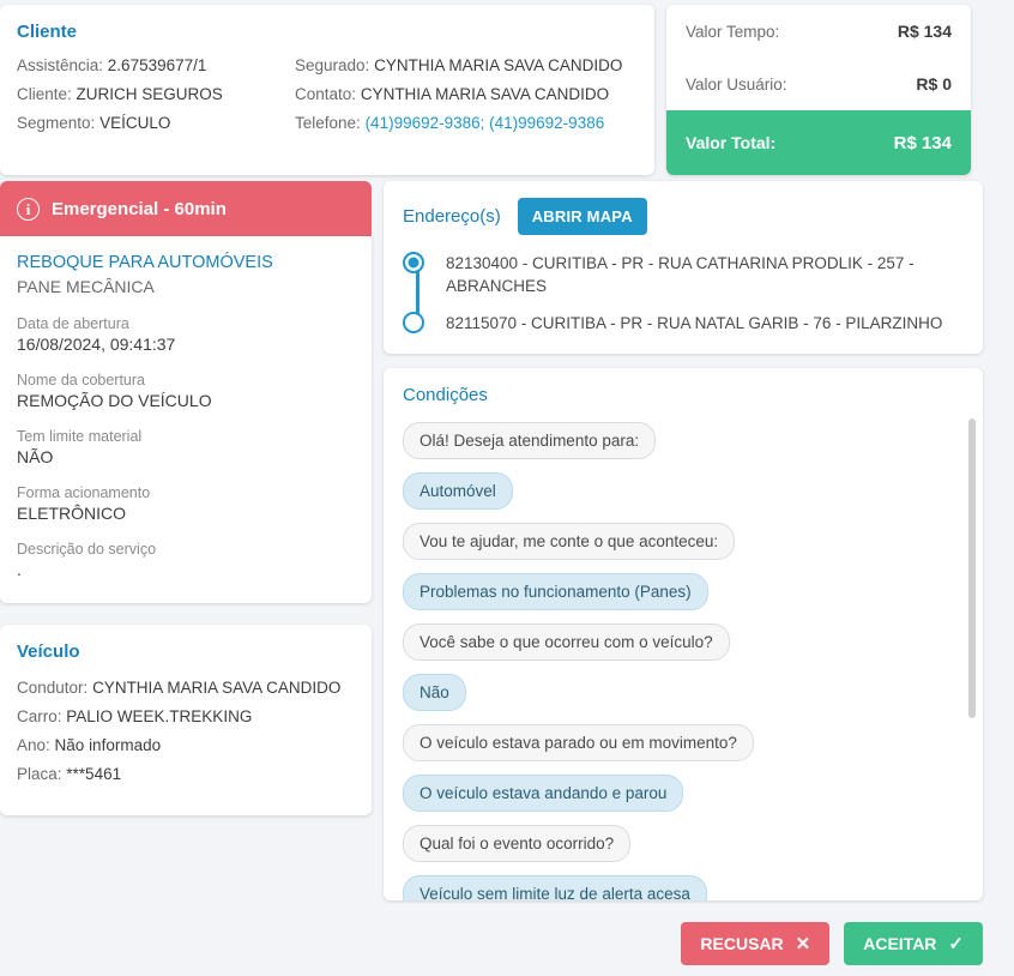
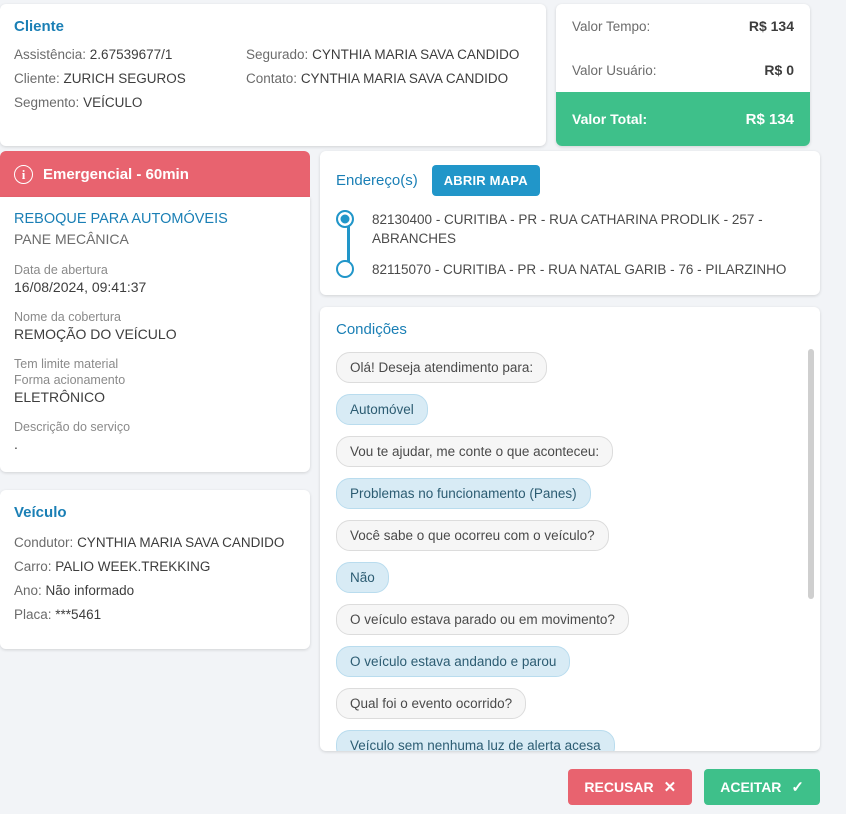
  Cliente
  Assistência: 2.67539677/1
  Cliente: ZURICH SEGUROS
  Segmento: VEÍCULO
  Segurado: CYNTHIA MARIA SAVA CANDIDO
  Contato: CYNTHIA MARIA SAVA CANDIDO
- Telefone: (41)99692-9386; (41)99692-9386
  Valor Tempo:
  R$ 134
  Valor Usuário:
  R$ 0
  Valor Total:
  R$ 134
  i
  Emergencial - 60min
  REBOQUE PARA AUTOMÓVEIS
  PANE MECÂNICA
  Data de abertura
  16/08/2024, 09:41:37
  Nome da cobertura
  REMOÇÃO DO VEÍCULO
  Tem limite material
- NÃO
  Forma acionamento
  ELETRÔNICO
  Descrição do serviço
  .
  Veículo
  Condutor: CYNTHIA MARIA SAVA CANDIDO
  Carro: PALIO WEEK.TREKKING
  Ano: Não informado
  Placa: ***5461
  Endereço(s)
  ABRIR MAPA
  82130400 - CURITIBA - PR - RUA CATHARINA PRODLIK - 257 - ABRANCHES
  82115070 - CURITIBA - PR - RUA NATAL GARIB - 76 - PILARZINHO
  Condições
  Olá! Deseja atendimento para:
  Automóvel
  Vou te ajudar, me conte o que aconteceu:
  Problemas no funcionamento (Panes)
  Você sabe o que ocorreu com o veículo?
  Não
  O veículo estava parado ou em movimento?
  O veículo estava andando e parou
  Qual foi o evento ocorrido?
- Veículo sem limite luz de alerta acesa
+ Veículo sem nenhuma luz de alerta acesa
  RECUSAR
  ✕
  ACEITAR
  ✓
